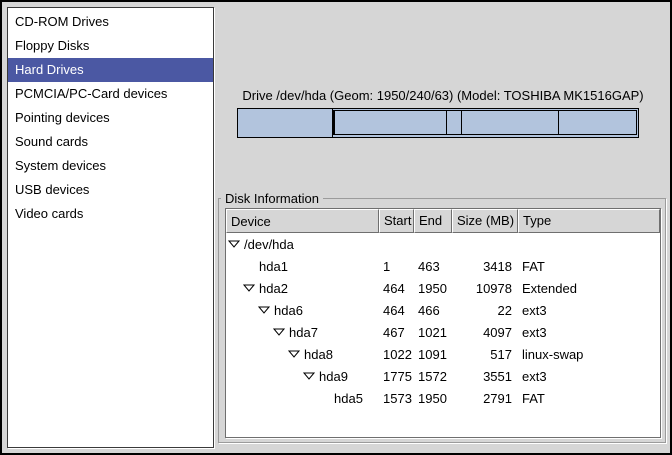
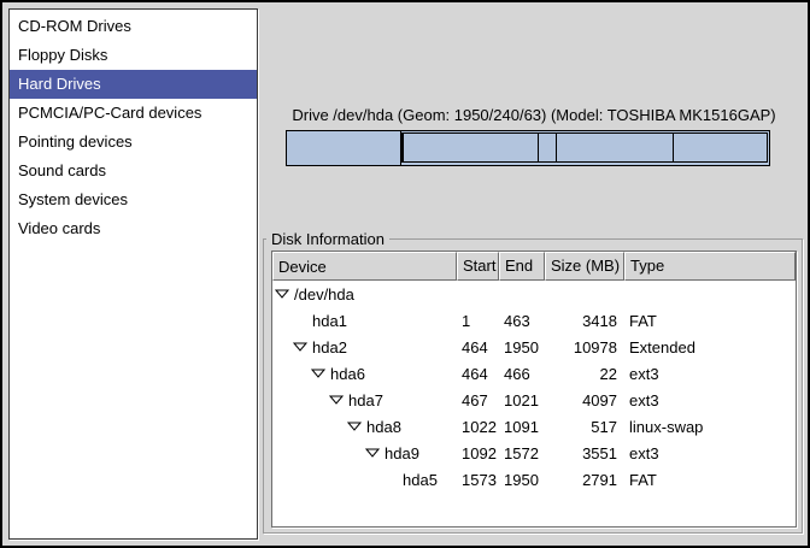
  CD-ROM Drives
  Floppy Disks
  Hard Drives
  PCMCIA/PC-Card devices
  Pointing devices
  Sound cards
  System devices
- USB devices
  Video cards
  Drive /dev/hda (Geom: 1950/240/63) (Model: TOSHIBA MK1516GAP)
  Disk Information
  Device
  Start
  End
  Size (MB)
  Type
  /dev/hda
  hda1
  1
  463
  3418
  FAT
  hda2
  464
  1950
  10978
  Extended
  hda6
  464
  466
  22
  ext3
  hda7
  467
  1021
  4097
  ext3
  hda8
  1022
  1091
  517
  linux-swap
  hda9
- 1775
+ 1092
  1572
  3551
  ext3
  hda5
  1573
  1950
  2791
  FAT
